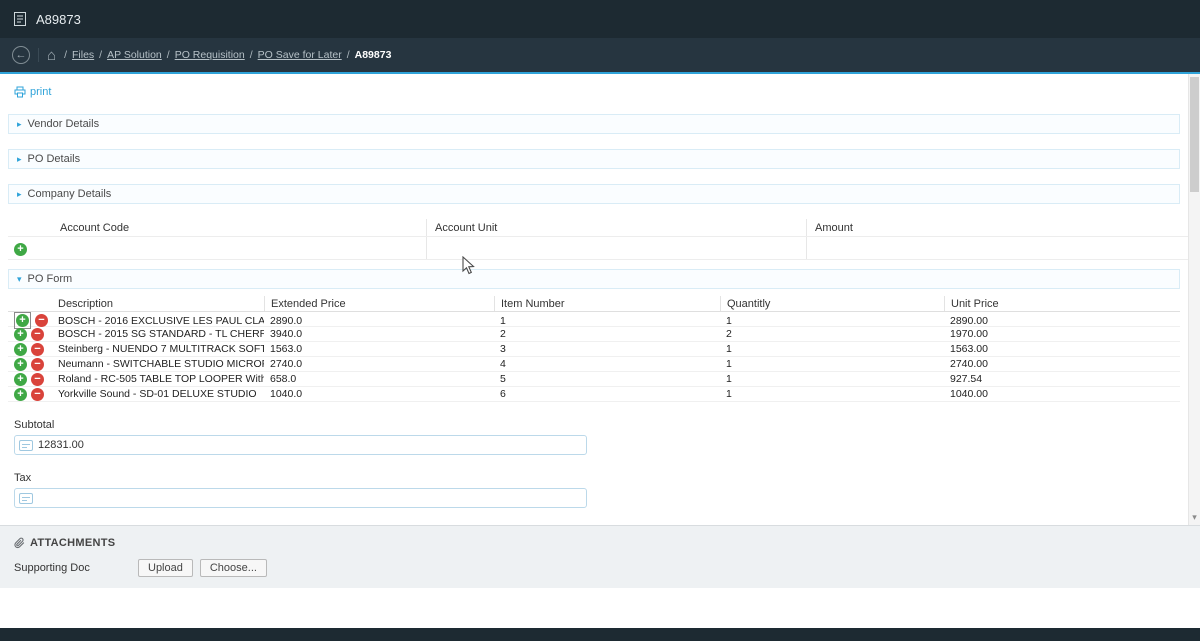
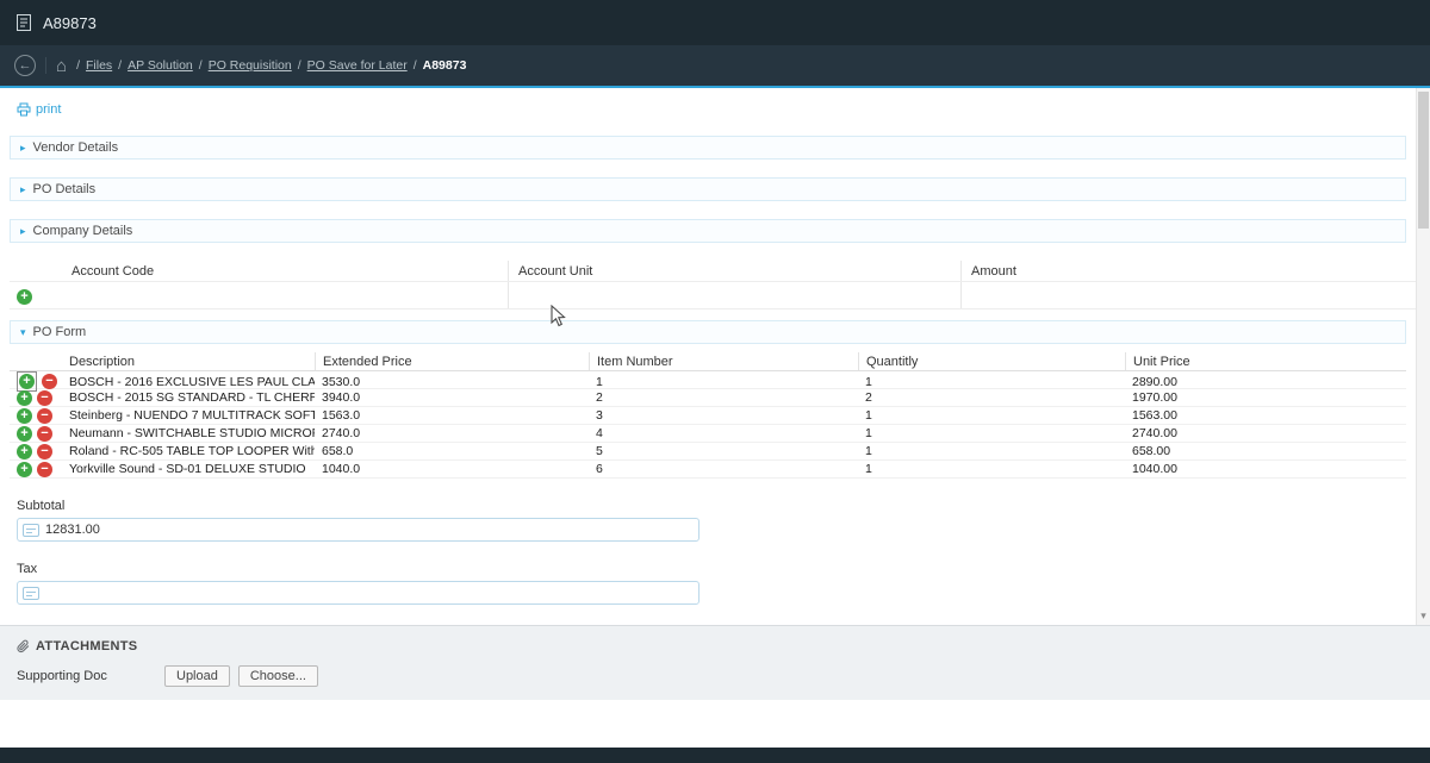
  A89873
  ←
  ⌂
  /
  Files
  /
  AP Solution
  /
  PO Requisition
  /
  PO Save for Later
  /
  A89873
  print
  ▸
  Vendor Details
  ▸
  PO Details
  ▸
  Company Details
  Account Code
  Account Unit
  Amount
  +
  ▾
  PO Form
  Description
  Extended Price
  Item Number
  Quantitly
  Unit Price
  +
  −
  BOSCH - 2016 EXCLUSIVE LES PAUL CLA
- 2890.0
+ 3530.0
  1
  1
  2890.00
  +
  −
  BOSCH - 2015 SG STANDARD - TL CHERR
  3940.0
  2
  2
  1970.00
  +
  −
  Steinberg - NUENDO 7 MULTITRACK SOFT
  1563.0
  3
  1
  1563.00
  +
  −
  Neumann - SWITCHABLE STUDIO MICRO
  2740.0
  4
  1
  2740.00
  +
  −
  Roland - RC-505 TABLE TOP LOOPER With
  658.0
  5
  1
- 927.54
+ 658.00
  +
  −
  Yorkville Sound - SD-01 DELUXE STUDIO
  1040.0
  6
  1
  1040.00
  Subtotal
  12831.00
  Tax
  ▾
  ATTACHMENTS
  Supporting Doc
  Upload
  Choose...
